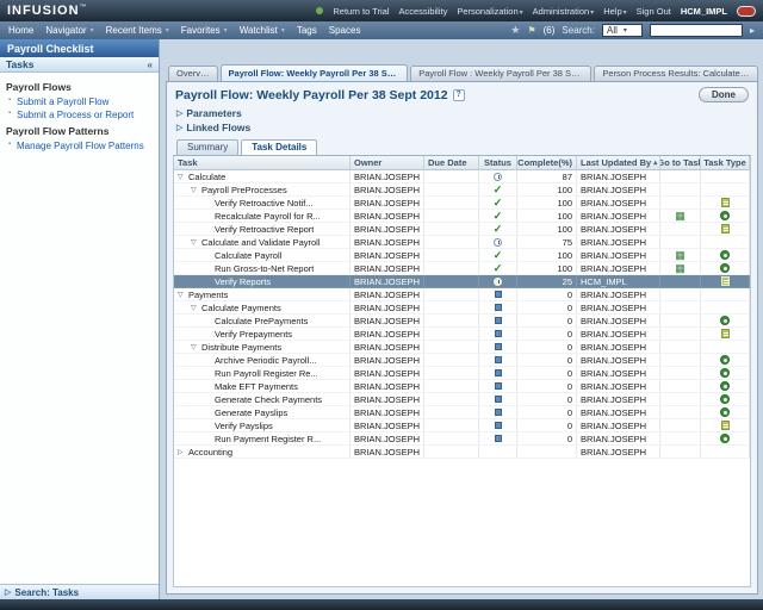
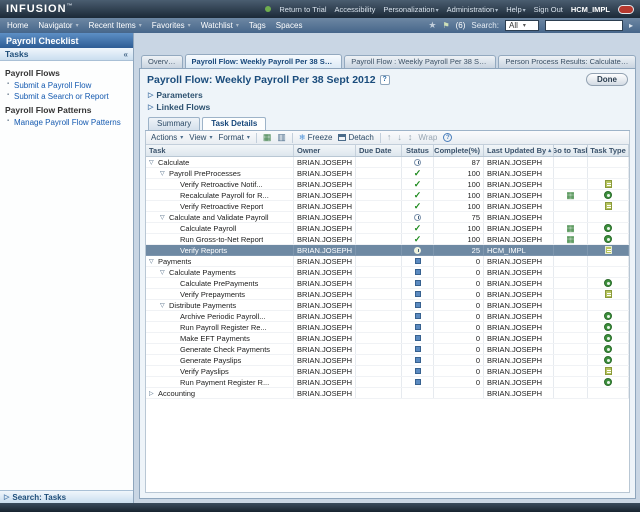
  INFUSION
  Return to Trial
  Accessibility
  Personalization
  Administration
  Help
  Sign Out
  HCM_IMPL
  Home
  Navigator
  Recent Items
  Favorites
  Watchlist
  Tags
  Spaces
  ★
  ⚑
  (6)
  Search:
  All
  ▸
  Payroll Checklist
  Tasks
  «
  Payroll Flows
  Submit a Payroll Flow
- Submit a Process or Report
+ Submit a Search or Report
  Payroll Flow Patterns
  Manage Payroll Flow Patterns
  Search: Tasks
  Overview
  Payroll Flow: Weekly Payroll Per 38 Sept 2
  Payroll Flow : Weekly Payroll Per 38 Sept 2
  Person Process Results: Calculate Pay
  Payroll Flow: Weekly Payroll Per 38 Sept 2012
  Done
  Parameters
  Linked Flows
  Summary
  Task Details
+ Actions
+ View
+ Format
+ ▦
+ ▥
+ ❄
+ Freeze
+ Detach
+ ↑
+ ↓
+ ↕
+ Wrap
  Task
  Owner
  Due Date
  Status
  Complete(%)
  Last Updated By
  Go to Task
  Task Type
  Calculate
  BRIAN.JOSEPH
  87
  BRIAN.JOSEPH
  Payroll PreProcesses
  BRIAN.JOSEPH
  100
  BRIAN.JOSEPH
  Verify Retroactive Notif...
  BRIAN.JOSEPH
  100
  BRIAN.JOSEPH
  Recalculate Payroll for R...
  BRIAN.JOSEPH
  100
  BRIAN.JOSEPH
  Verify Retroactive Report
  BRIAN.JOSEPH
  100
  BRIAN.JOSEPH
  Calculate and Validate Payroll
  BRIAN.JOSEPH
  75
  BRIAN.JOSEPH
  Calculate Payroll
  BRIAN.JOSEPH
  100
  BRIAN.JOSEPH
  Run Gross-to-Net Report
  BRIAN.JOSEPH
  100
  BRIAN.JOSEPH
  Verify Reports
  BRIAN.JOSEPH
  25
  HCM_IMPL
  Payments
  BRIAN.JOSEPH
  0
  BRIAN.JOSEPH
  Calculate Payments
  BRIAN.JOSEPH
  0
  BRIAN.JOSEPH
  Calculate PrePayments
  BRIAN.JOSEPH
  0
  BRIAN.JOSEPH
  Verify Prepayments
  BRIAN.JOSEPH
  0
  BRIAN.JOSEPH
  Distribute Payments
  BRIAN.JOSEPH
  0
  BRIAN.JOSEPH
  Archive Periodic Payroll...
  BRIAN.JOSEPH
  0
  BRIAN.JOSEPH
  Run Payroll Register Re...
  BRIAN.JOSEPH
  0
  BRIAN.JOSEPH
  Make EFT Payments
  BRIAN.JOSEPH
  0
  BRIAN.JOSEPH
  Generate Check Payments
  BRIAN.JOSEPH
  0
  BRIAN.JOSEPH
  Generate Payslips
  BRIAN.JOSEPH
  0
  BRIAN.JOSEPH
  Verify Payslips
  BRIAN.JOSEPH
  0
  BRIAN.JOSEPH
  Run Payment Register R...
  BRIAN.JOSEPH
  0
  BRIAN.JOSEPH
  Accounting
  BRIAN.JOSEPH
  BRIAN.JOSEPH
